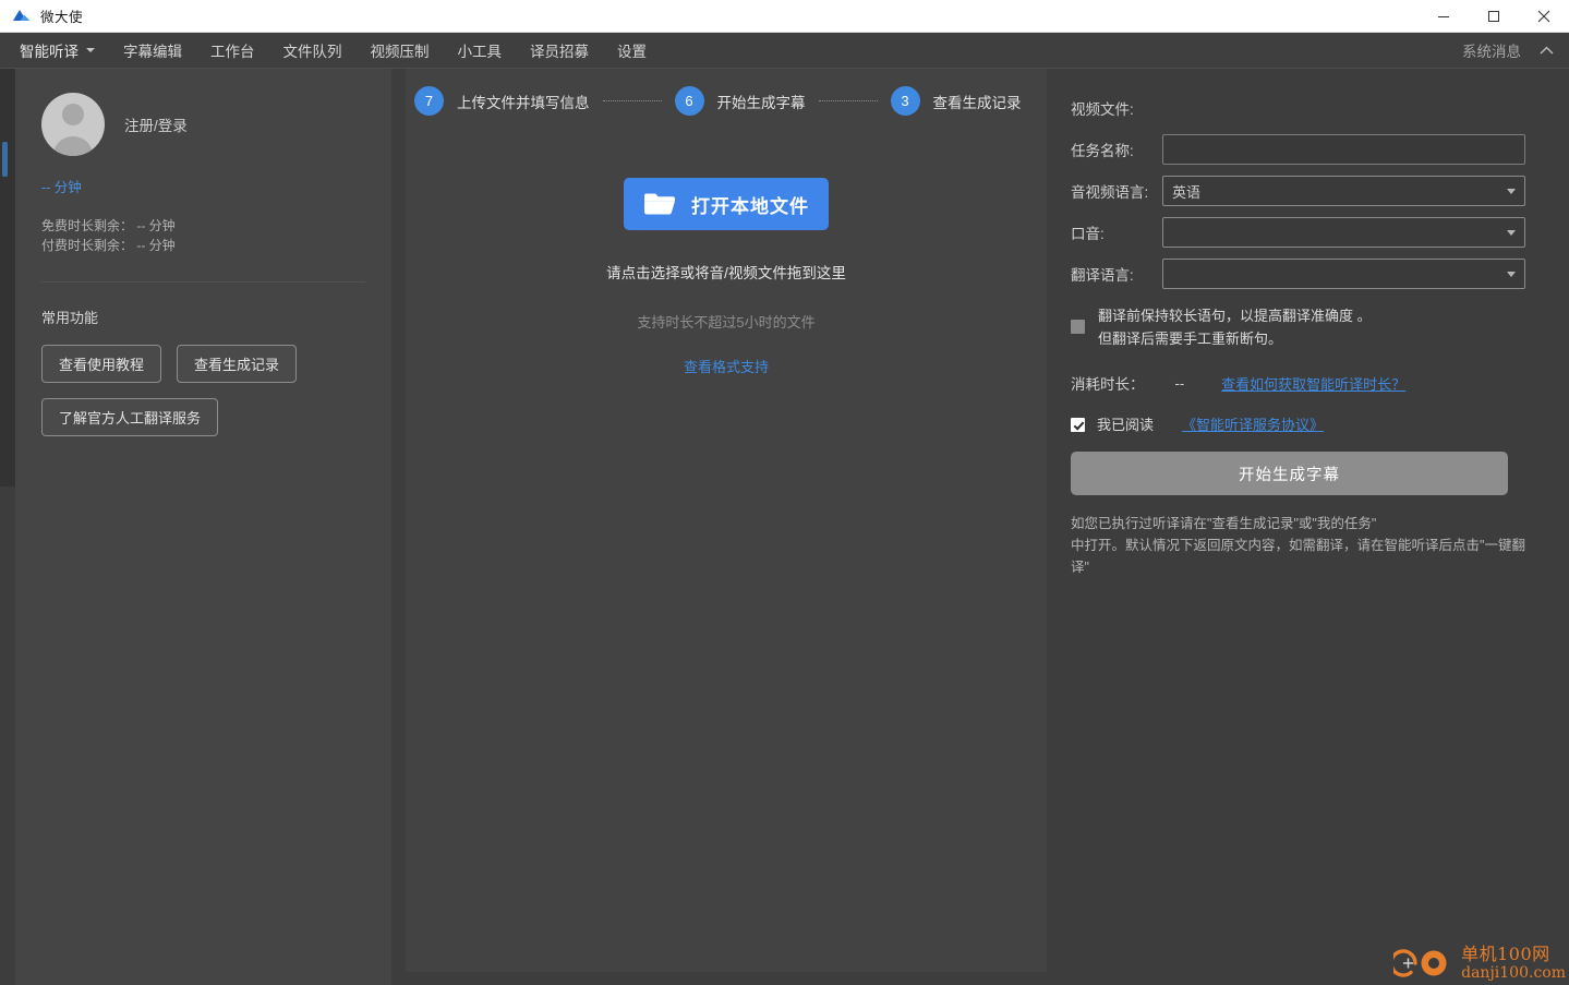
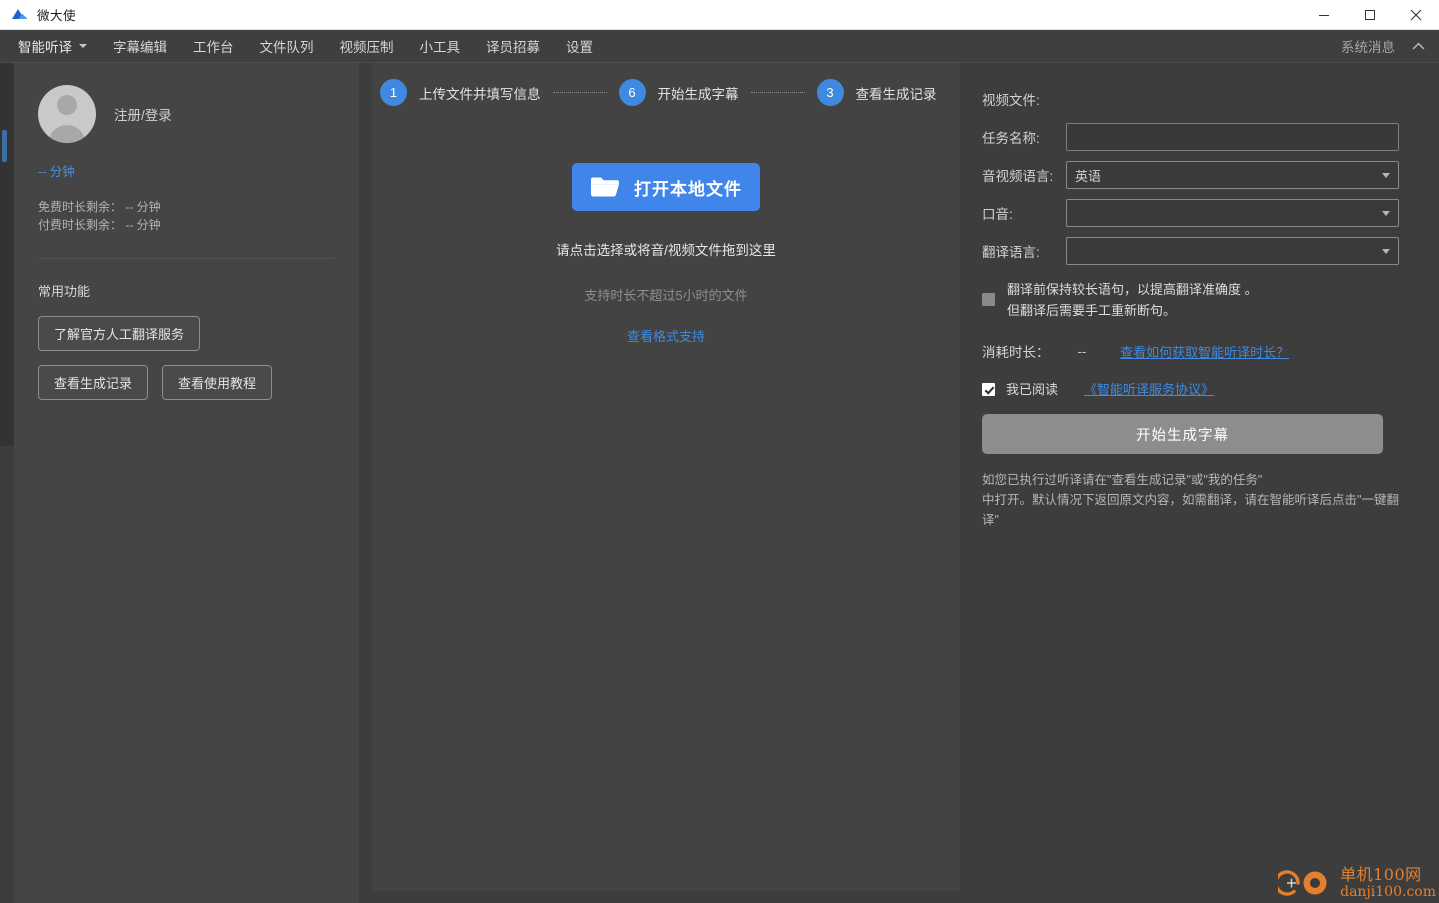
  微大使
  智能听译
  字幕编辑
  工作台
  文件队列
  视频压制
  小工具
  译员招募
  设置
  系统消息
  注册/登录
  -- 分钟
  免费时长剩余： -- 分钟
  付费时长剩余： -- 分钟
  常用功能
- 查看使用教程
+ 了解官方人工翻译服务
  查看生成记录
- 了解官方人工翻译服务
+ 查看使用教程
- 7
+ 1
  上传文件并填写信息
  6
  开始生成字幕
  3
  查看生成记录
  打开本地文件
  请点击选择或将音/视频文件拖到这里
  支持时长不超过5小时的文件
  查看格式支持
  视频文件:
  任务名称:
  音视频语言:
  英语
  口音:
  翻译语言:
  翻译前保持较长语句，以提高翻译准确度 。
  但翻译后需要手工重新断句。
  消耗时长：
  --
  查看如何获取智能听译时长？
  我已阅读
  《智能听译服务协议》
  开始生成字幕
  如您已执行过听译请在"查看生成记录"或"我的任务"
  中打开。默认情况下返回原文内容，如需翻译，请在智能听译后点击"一键翻译"
  单机100网
  danji100.com
